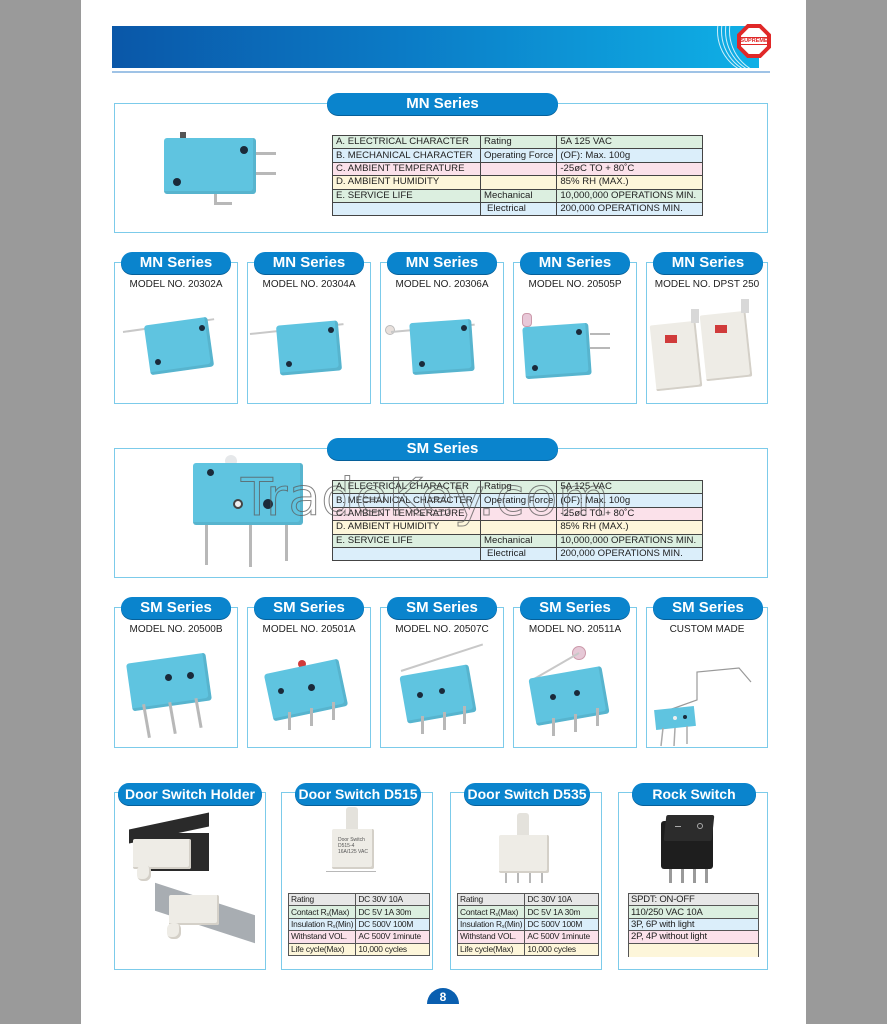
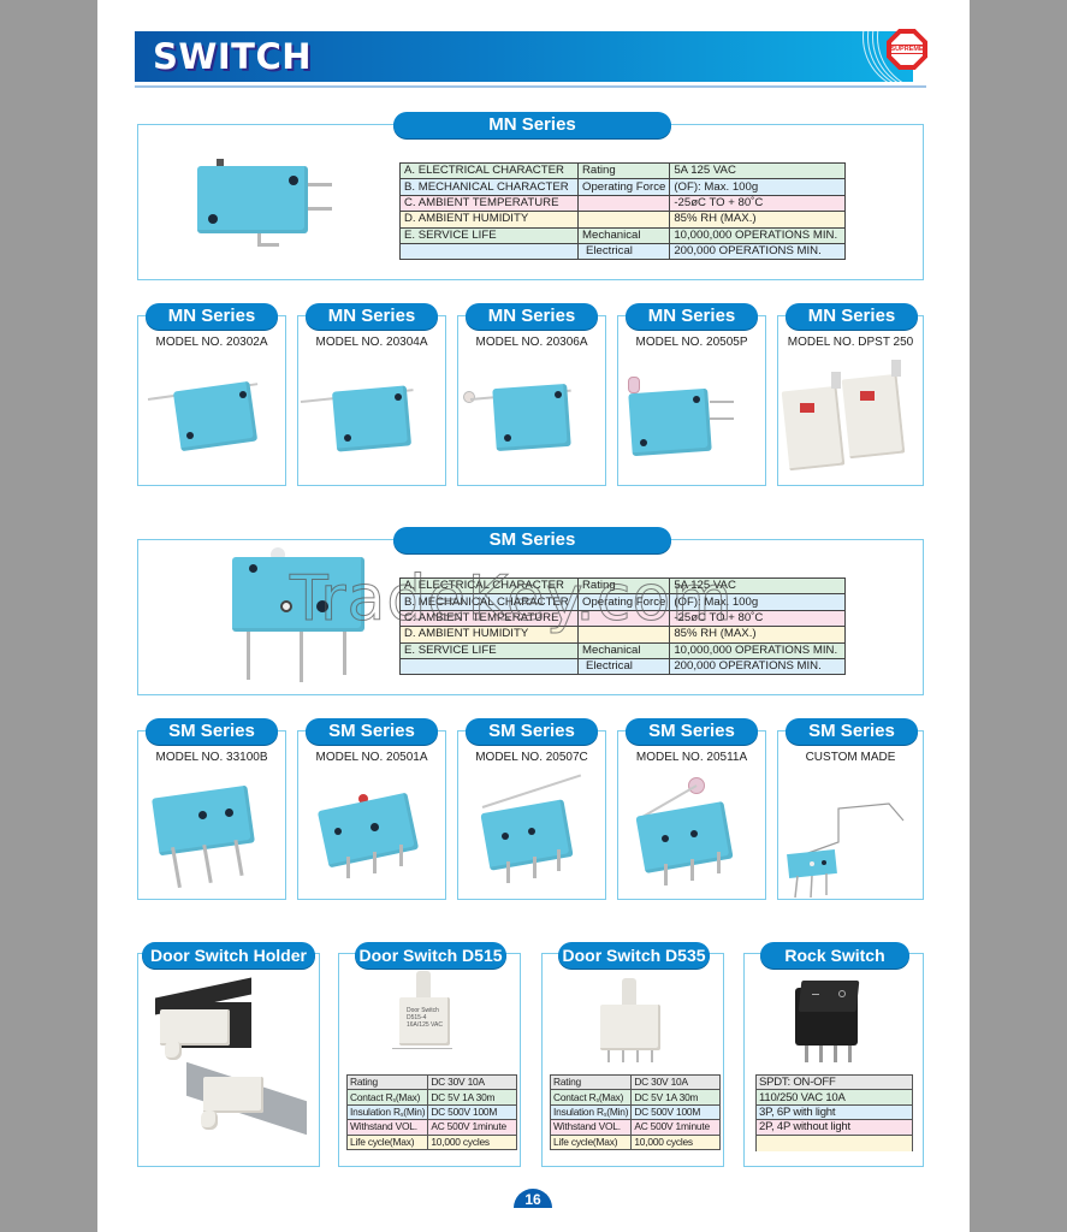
+ SWITCH
  MN Series
  A. ELECTRICAL CHARACTER	Rating	5A 125 VAC
  B. MECHANICAL CHARACTER	Operating Force	(OF): Max. 100g
  C. AMBIENT TEMPERATURE		-25øC TO + 80˚C
  D. AMBIENT HUMIDITY		85% RH (MAX.)
  E. SERVICE LIFE	Mechanical	10,000,000 OPERATIONS MIN.
  	Electrical	200,000 OPERATIONS MIN.
  MODEL NO. 20302A
  MN Series
  MODEL NO. 20304A
  MN Series
  MODEL NO. 20306A
  MN Series
  MODEL NO. 20505P
  MN Series
  MODEL NO. DPST 250
  MN Series
  SM Series
  A. ELECTRICAL CHARACTER	Rating	5A 125 VAC
  B. MECHANICAL CHARACTER	Operating Force	(OF): Max. 100g
  C. AMBIENT TEMPERATURE		-25øC TO + 80˚C
  D. AMBIENT HUMIDITY		85% RH (MAX.)
  E. SERVICE LIFE	Mechanical	10,000,000 OPERATIONS MIN.
  	Electrical	200,000 OPERATIONS MIN.
  TradeKey.com
- MODEL NO. 20500B
+ MODEL NO. 33100B
  SM Series
  MODEL NO. 20501A
  SM Series
  MODEL NO. 20507C
  SM Series
  MODEL NO. 20511A
  SM Series
  CUSTOM MADE
  SM Series
  Door Switch Holder
  Rating	DC 30V 10A
  Contact Rₛ(Max)	DC 5V 1A 30m
  Insulation Rₛ(Min)	DC 500V 100M
  Withstand VOL.	AC 500V 1minute
  Life cycle(Max)	10,000 cycles
  Door Switch D515
  Rating	DC 30V 10A
  Contact Rₛ(Max)	DC 5V 1A 30m
  Insulation Rₛ(Min)	DC 500V 100M
  Withstand VOL.	AC 500V 1minute
  Life cycle(Max)	10,000 cycles
  Door Switch D535
  SPDT: ON-OFF
  110/250 VAC 10A
  3P, 6P with light
  2P, 4P without light
  Rock Switch
- 8
+ 16
